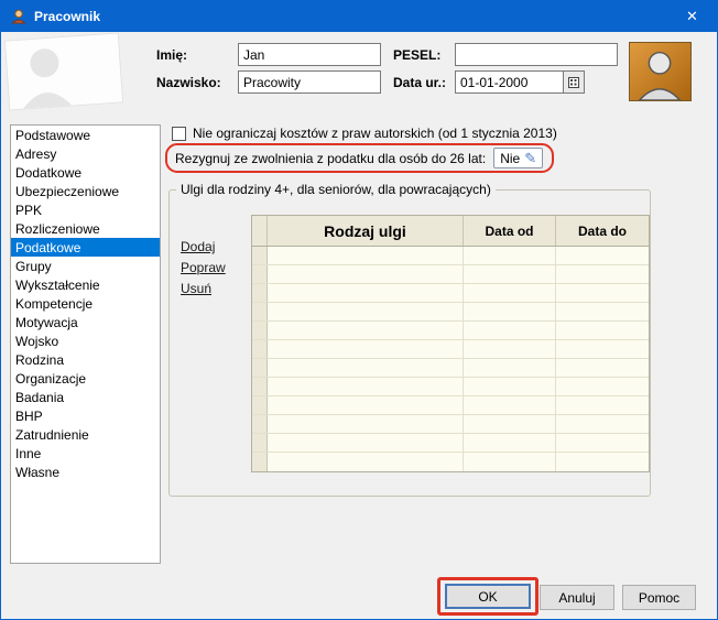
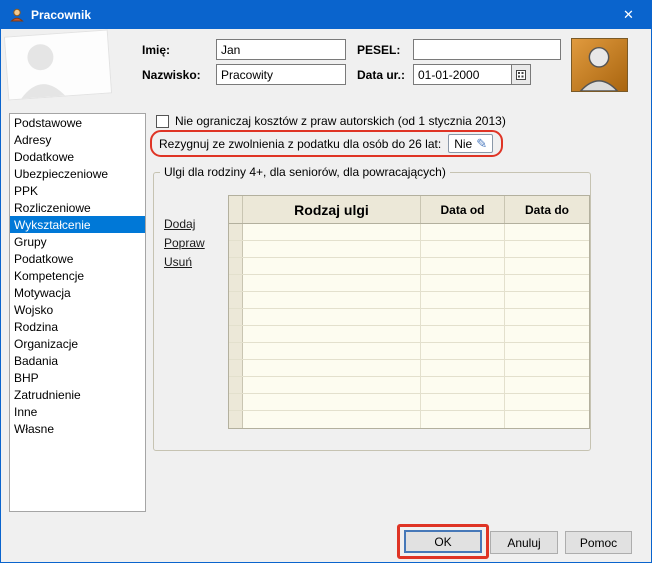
  Pracownik
  ✕
  Imię:
  Jan
  PESEL:
  Nazwisko:
  Pracowity
  Data ur.:
  01-01-2000
  Podstawowe
  Adresy
  Dodatkowe
  Ubezpieczeniowe
  PPK
  Rozliczeniowe
- Podatkowe
+ Wykształcenie
  Grupy
- Wykształcenie
+ Podatkowe
  Kompetencje
  Motywacja
  Wojsko
  Rodzina
  Organizacje
  Badania
  BHP
  Zatrudnienie
  Inne
  Własne
  Nie ograniczaj kosztów z praw autorskich (od 1 stycznia 2013)
  Rezygnuj ze zwolnienia z podatku dla osób do 26 lat:
  Nie
  ✎
  Ulgi dla rodziny 4+, dla seniorów, dla powracających)
  Dodaj
  Popraw
  Usuń
  Rodzaj ulgi
  Data od
  Data do
  OK
  Anuluj
  Pomoc
